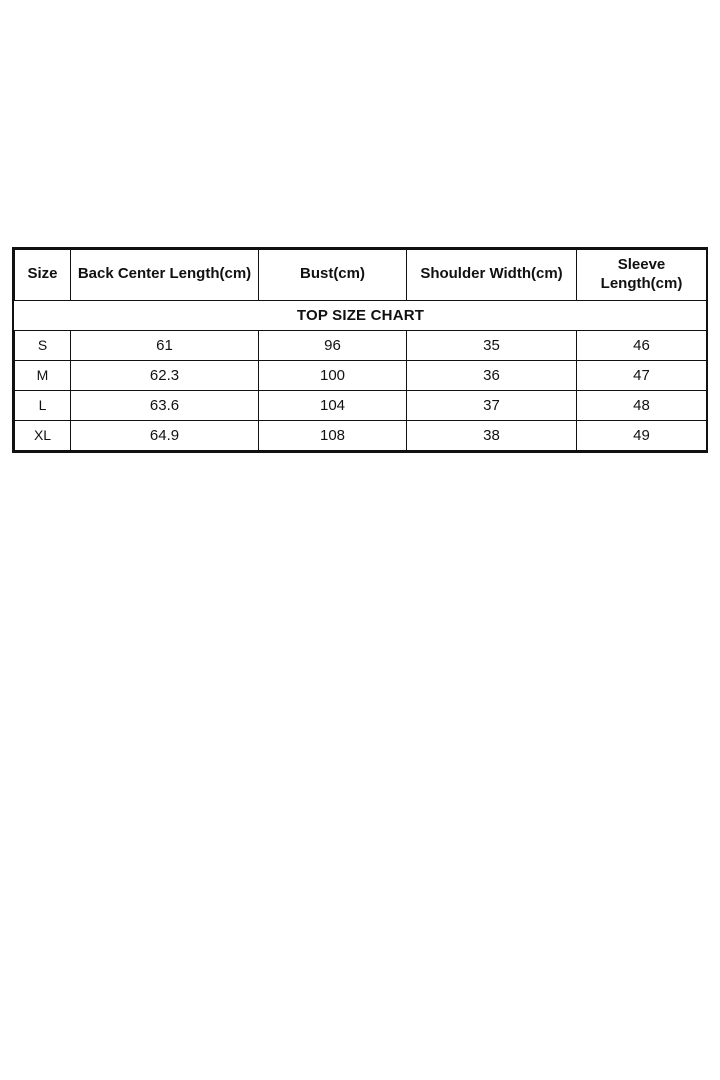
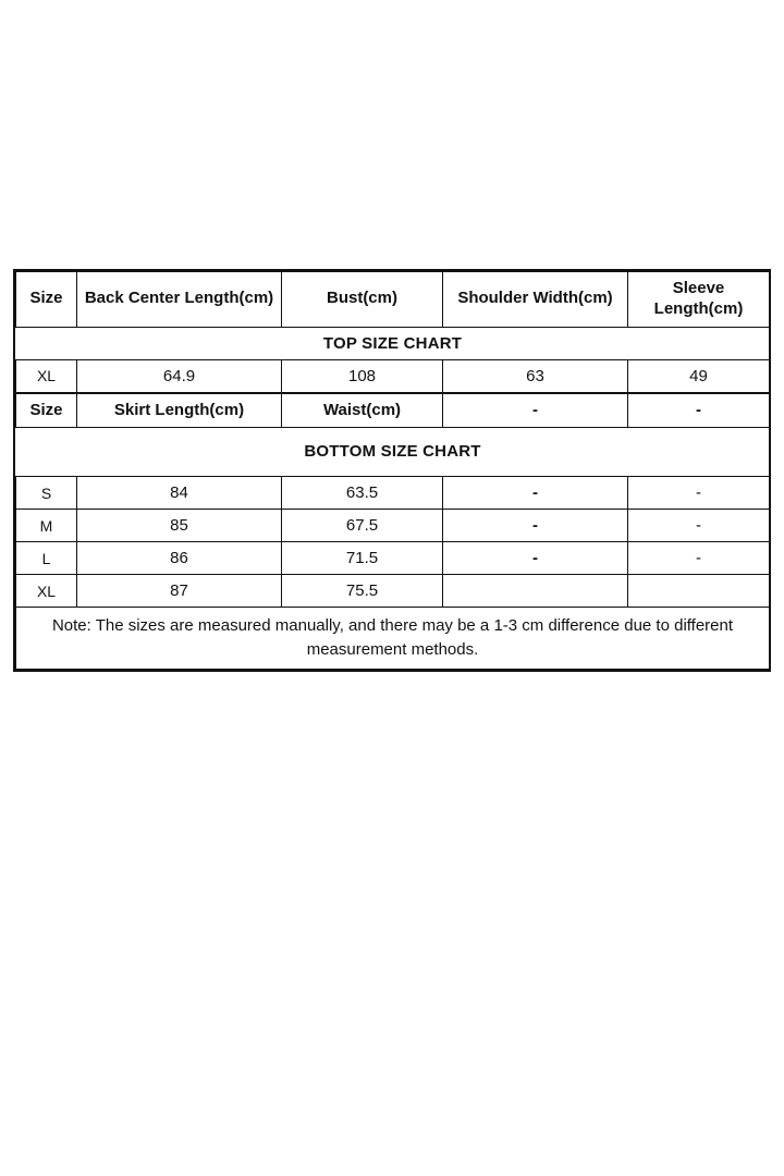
  TOP SIZE CHART
  Size	Back Center Length(cm)	Bust(cm)	Shoulder Width(cm)	Sleeve Length(cm)
- S	61	96	35	46
- M	62.3	100	36	47
- L	63.6	104	37	48
- XL	64.9	108	38	49
+ XL	64.9	108	63	49
+ BOTTOM SIZE CHART
+ Size	Skirt Length(cm)	Waist(cm)	-	-
+ S	84	63.5	-	-
+ M	85	67.5	-	-
+ L	86	71.5	-	-
+ XL	87	75.5
+ Note: The sizes are measured manually, and there may be a 1-3 cm difference due to different measurement methods.
